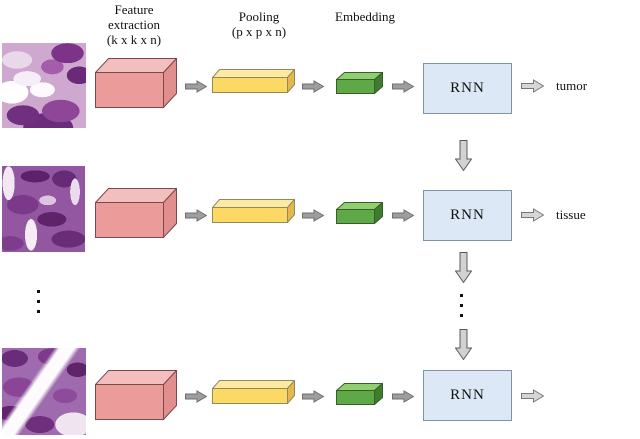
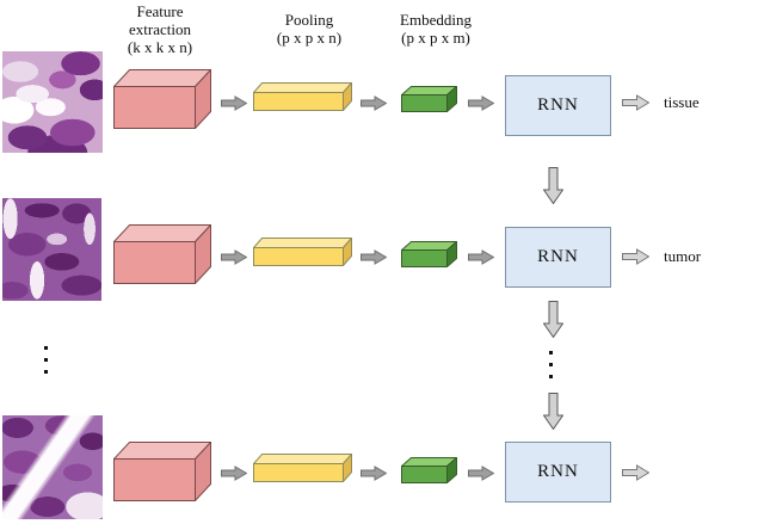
  Feature
  extraction
  (k x k x n)
  Pooling
  (p x p x n)
  Embedding
+ (p x p x m)
  RNN
- tumor
+ tissue
  RNN
- tissue
+ tumor
  RNN
